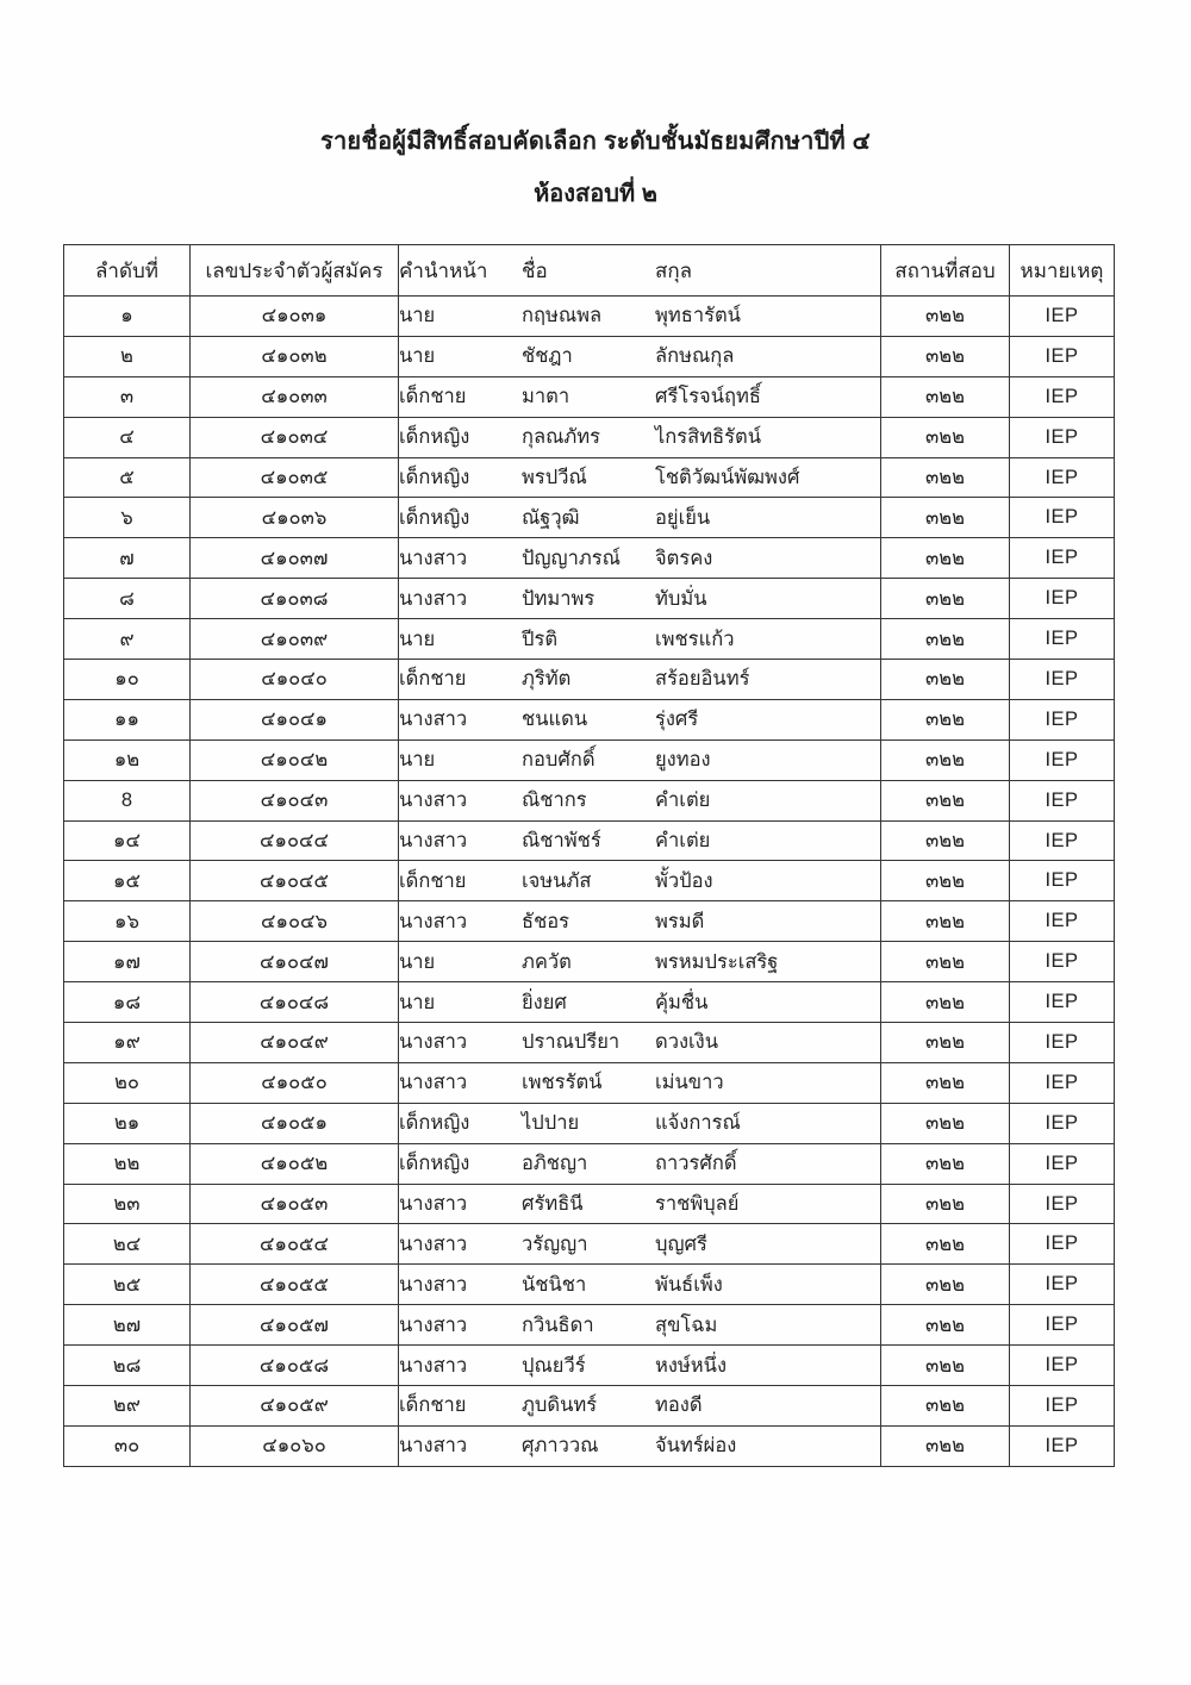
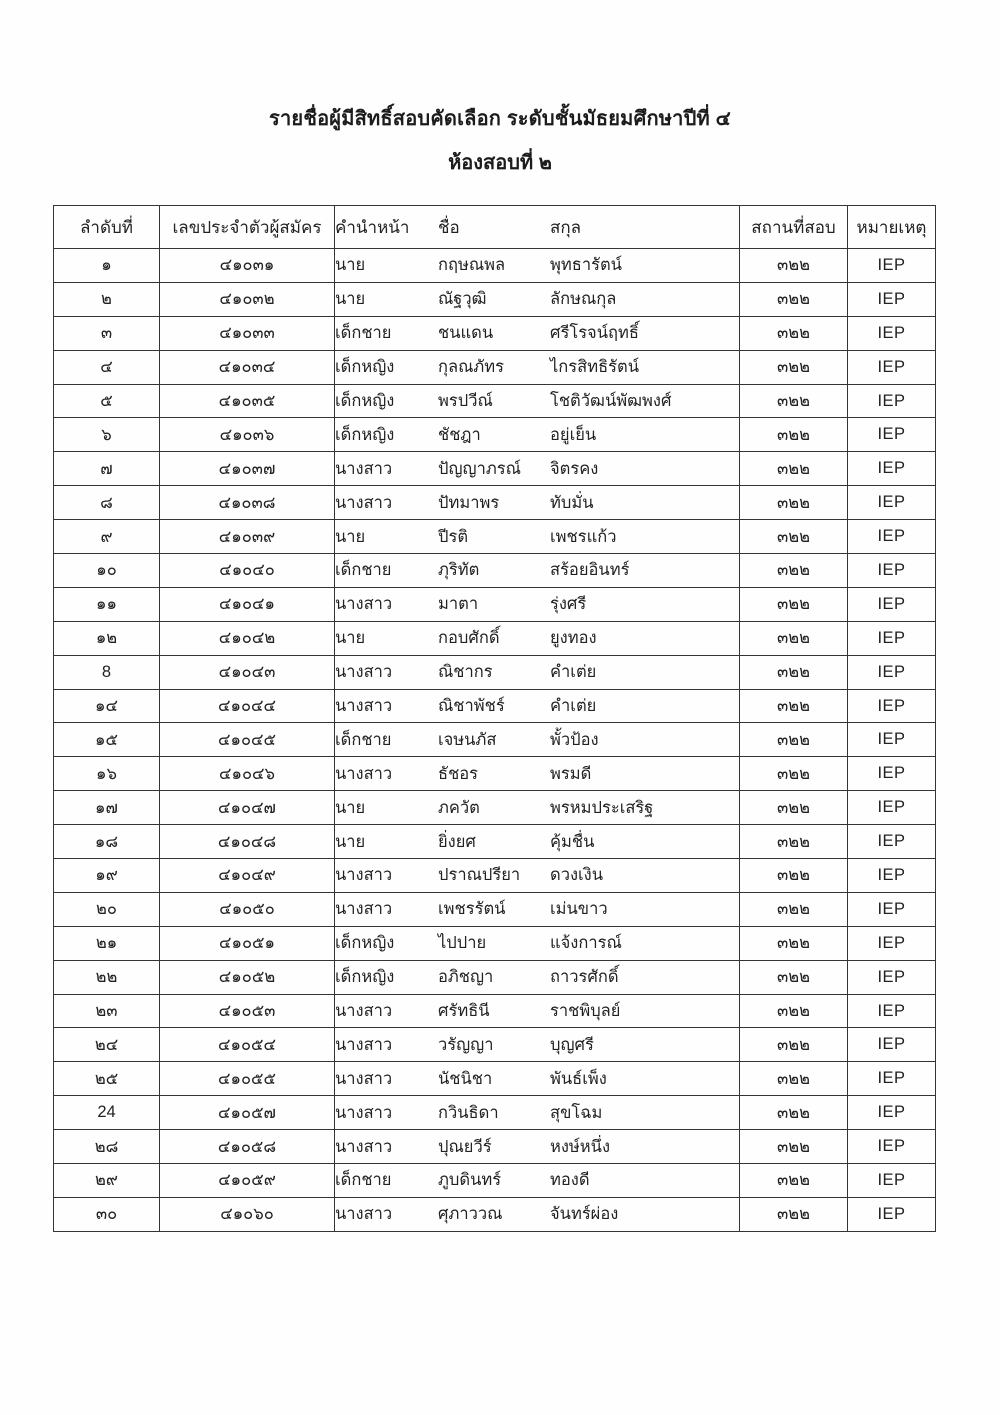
  รายชื่อผู้มีสิทธิ์สอบคัดเลือก ระดับชั้นมัธยมศึกษาปีที่ ๔
  ห้องสอบที่ ๒
  ลำดับที่	เลขประจำตัวผู้สมัคร	คำนำหน้า ชื่อ สกุล	สถานที่สอบ	หมายเหตุ
  ๑	๔๑๐๓๑	นาย กฤษณพล พุทธารัตน์	๓๒๒	IEP
- ๒	๔๑๐๓๒	นาย ชัชฎา ลักษณกุล	๓๒๒	IEP
+ ๒	๔๑๐๓๒	นาย ณัฐวุฒิ ลักษณกุล	๓๒๒	IEP
- ๓	๔๑๐๓๓	เด็กชาย มาตา ศรีโรจน์ฤทธิ์	๓๒๒	IEP
+ ๓	๔๑๐๓๓	เด็กชาย ชนแดน ศรีโรจน์ฤทธิ์	๓๒๒	IEP
  ๔	๔๑๐๓๔	เด็กหญิง กุลณภัทร ไกรสิทธิรัตน์	๓๒๒	IEP
  ๕	๔๑๐๓๕	เด็กหญิง พรปวีณ์ โชติวัฒน์พัฒพงศ์	๓๒๒	IEP
- ๖	๔๑๐๓๖	เด็กหญิง ณัฐวุฒิ อยู่เย็น	๓๒๒	IEP
+ ๖	๔๑๐๓๖	เด็กหญิง ชัชฎา อยู่เย็น	๓๒๒	IEP
  ๗	๔๑๐๓๗	นางสาว ปัญญาภรณ์ จิตรคง	๓๒๒	IEP
  ๘	๔๑๐๓๘	นางสาว ปัทมาพร ทับมั่น	๓๒๒	IEP
  ๙	๔๑๐๓๙	นาย ปีรติ เพชรแก้ว	๓๒๒	IEP
  ๑๐	๔๑๐๔๐	เด็กชาย ภุริทัต สร้อยอินทร์	๓๒๒	IEP
- ๑๑	๔๑๐๔๑	นางสาว ชนแดน รุ่งศรี	๓๒๒	IEP
+ ๑๑	๔๑๐๔๑	นางสาว มาตา รุ่งศรี	๓๒๒	IEP
  ๑๒	๔๑๐๔๒	นาย กอบศักดิ์ ยูงทอง	๓๒๒	IEP
  8	๔๑๐๔๓	นางสาว ณิชากร คำเต่ย	๓๒๒	IEP
  ๑๔	๔๑๐๔๔	นางสาว ณิชาพัชร์ คำเต่ย	๓๒๒	IEP
  ๑๕	๔๑๐๔๕	เด็กชาย เจษนภัส พั้วป้อง	๓๒๒	IEP
  ๑๖	๔๑๐๔๖	นางสาว ธัชอร พรมดี	๓๒๒	IEP
  ๑๗	๔๑๐๔๗	นาย ภควัต พรหมประเสริฐ	๓๒๒	IEP
  ๑๘	๔๑๐๔๘	นาย ยิ่งยศ คุ้มชื่น	๓๒๒	IEP
  ๑๙	๔๑๐๔๙	นางสาว ปราณปรียา ดวงเงิน	๓๒๒	IEP
  ๒๐	๔๑๐๕๐	นางสาว เพชรรัตน์ เม่นขาว	๓๒๒	IEP
  ๒๑	๔๑๐๕๑	เด็กหญิง ไปปาย แจ้งการณ์	๓๒๒	IEP
  ๒๒	๔๑๐๕๒	เด็กหญิง อภิชญา ถาวรศักดิ์	๓๒๒	IEP
  ๒๓	๔๑๐๕๓	นางสาว ศรัทธินี ราชพิบุลย์	๓๒๒	IEP
  ๒๔	๔๑๐๕๔	นางสาว วรัญญา บุญศรี	๓๒๒	IEP
  ๒๕	๔๑๐๕๕	นางสาว นัชนิชา พันธ์เพ็ง	๓๒๒	IEP
- ๒๗	๔๑๐๕๗	นางสาว กวินธิดา สุขโฉม	๓๒๒	IEP
+ 24	๔๑๐๕๗	นางสาว กวินธิดา สุขโฉม	๓๒๒	IEP
  ๒๘	๔๑๐๕๘	นางสาว ปุณยวีร์ หงษ์หนึ่ง	๓๒๒	IEP
  ๒๙	๔๑๐๕๙	เด็กชาย ภูบดินทร์ ทองดี	๓๒๒	IEP
  ๓๐	๔๑๐๖๐	นางสาว ศุภาววณ จันทร์ผ่อง	๓๒๒	IEP
